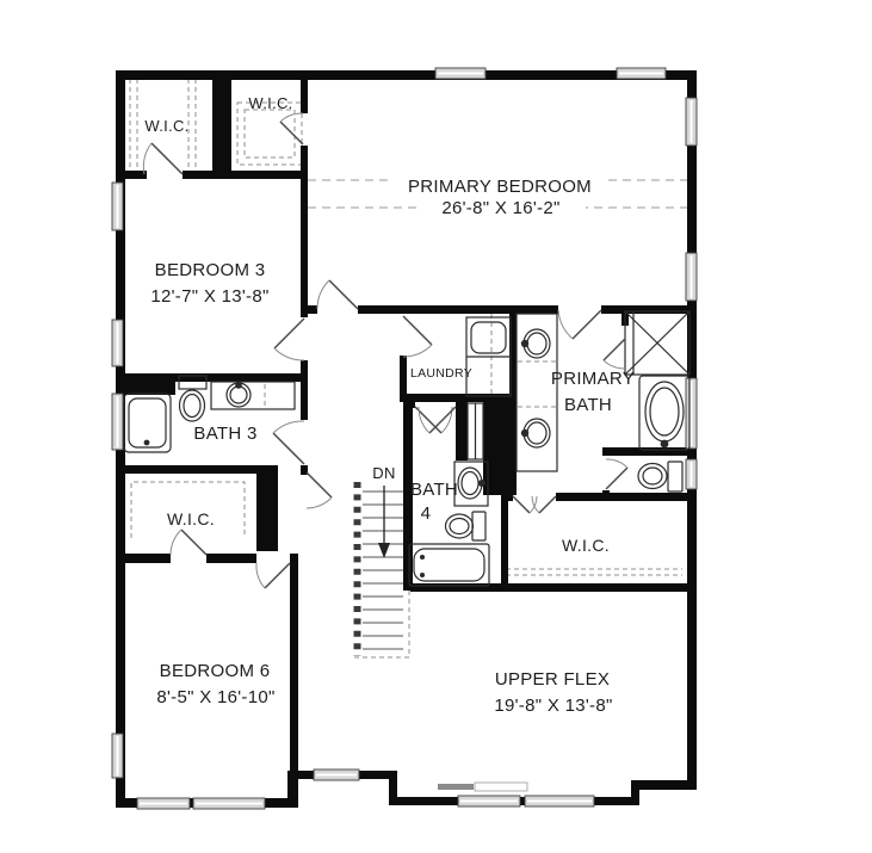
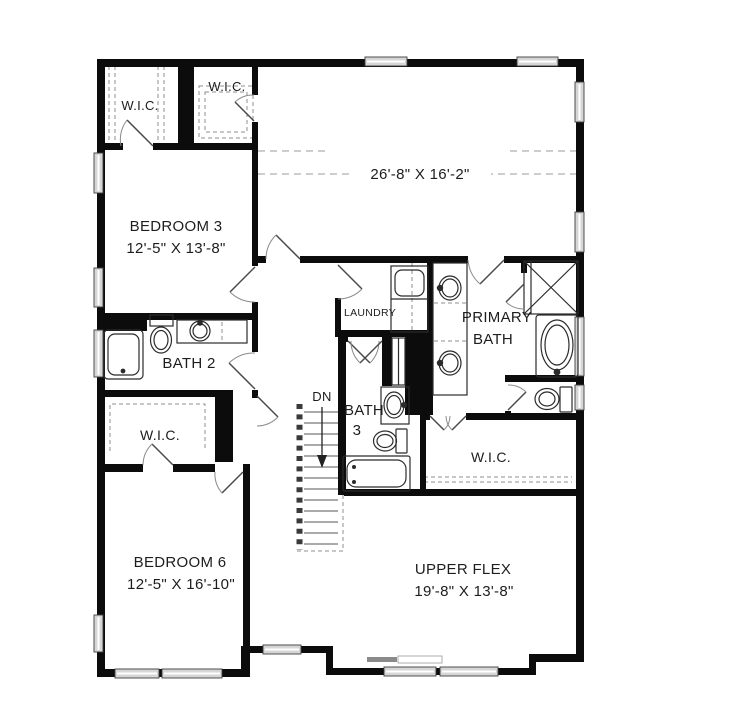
  W.I.C.
  W.I.C.
- PRIMARY BEDROOM
  26'-8" X 16'-2"
  BEDROOM 3
- 12'-7" X 13'-8"
+ 12'-5" X 13'-8"
- BATH 3
+ BATH 2
  LAUNDRY
  PRIMARY
  BATH
  BATH
- 4
+ 3
  DN
  W.I.C.
  W.I.C.
  BEDROOM 6
- 8'-5" X 16'-10"
+ 12'-5" X 16'-10"
  UPPER FLEX
  19'-8" X 13'-8"
